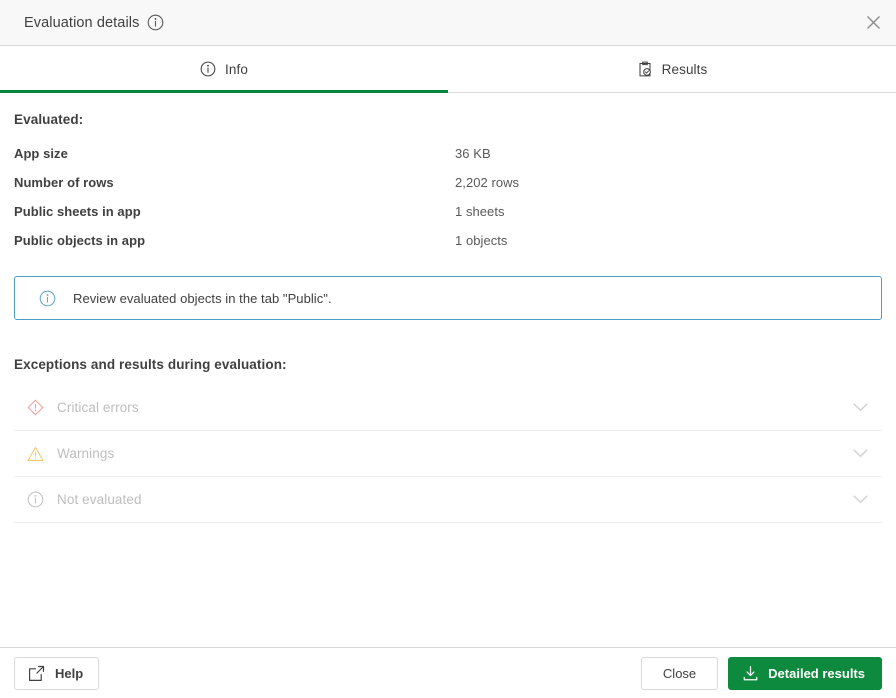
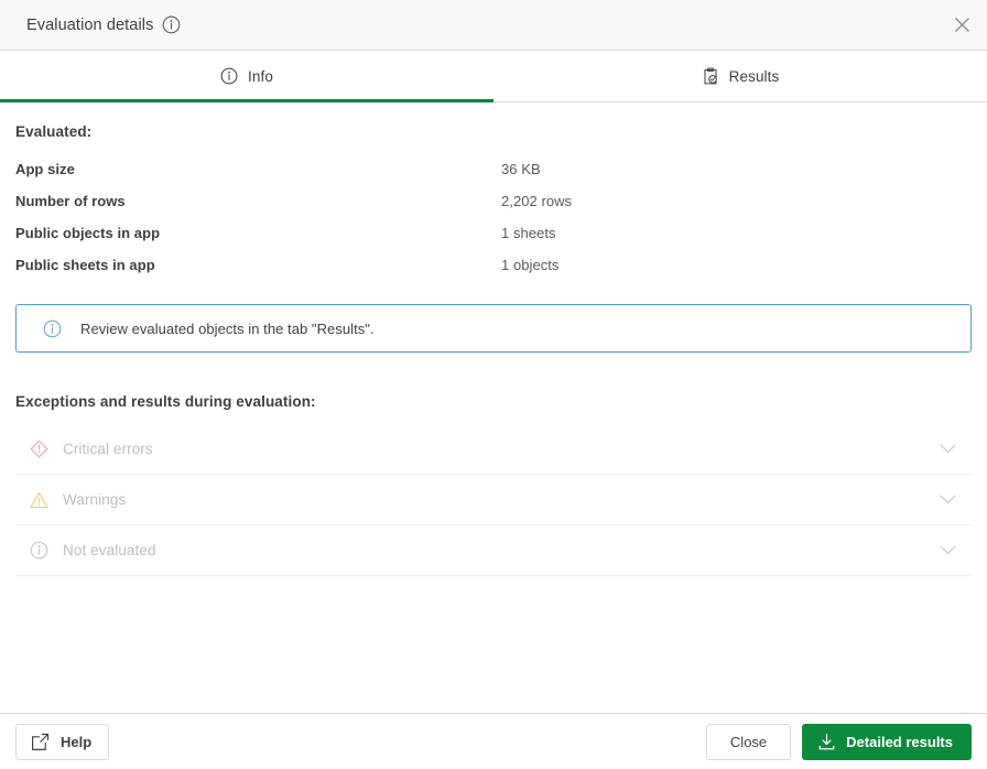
  Evaluation details
  Info
  Results
  Evaluated:
  App size
  36 KB
  Number of rows
  2,202 rows
- Public sheets in app
+ Public objects in app
  1 sheets
- Public objects in app
+ Public sheets in app
  1 objects
- Review evaluated objects in the tab "Public".
+ Review evaluated objects in the tab "Results".
  Exceptions and results during evaluation:
  Critical errors
  Warnings
  Not evaluated
  Help
  Close
  Detailed results
